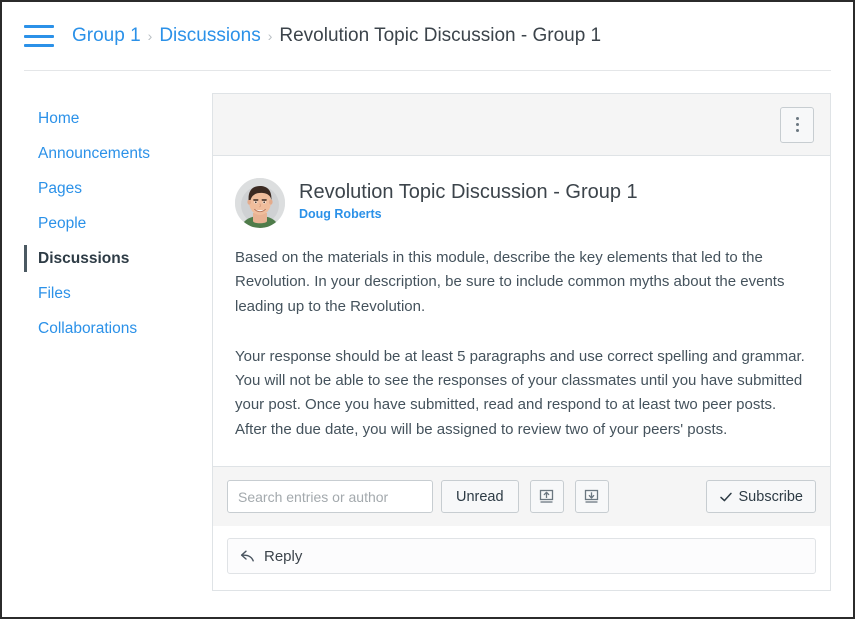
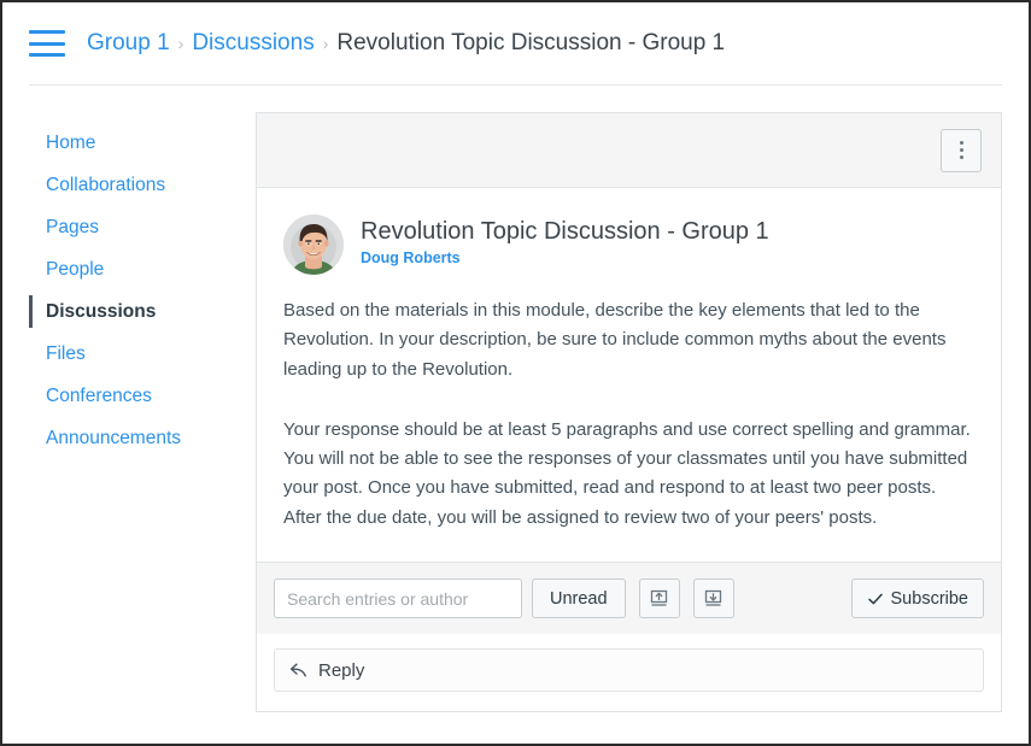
  Group 1
  ›
  Discussions
  ›
  Revolution Topic Discussion - Group 1
  Home
- Announcements
+ Collaborations
  Pages
  People
  Discussions
  Files
+ Conferences
- Collaborations
+ Announcements
  Revolution Topic Discussion - Group 1
  Doug Roberts
  Based on the materials in this module, describe the key elements that led to the Revolution. In your description, be sure to include common myths about the events leading up to the Revolution.
  Your response should be at least 5 paragraphs and use correct spelling and grammar. You will not be able to see the responses of your classmates until you have submitted your post. Once you have submitted, read and respond to at least two peer posts. After the due date, you will be assigned to review two of your peers' posts.
  Search entries or author
  Unread
  Subscribe
  Reply
